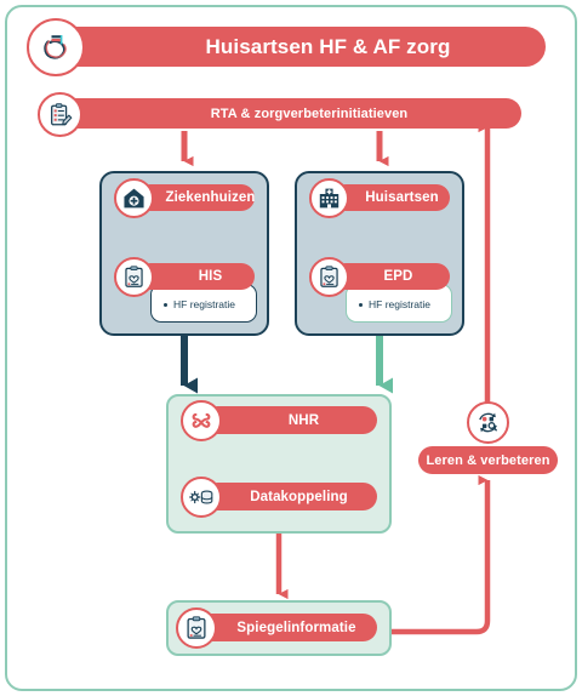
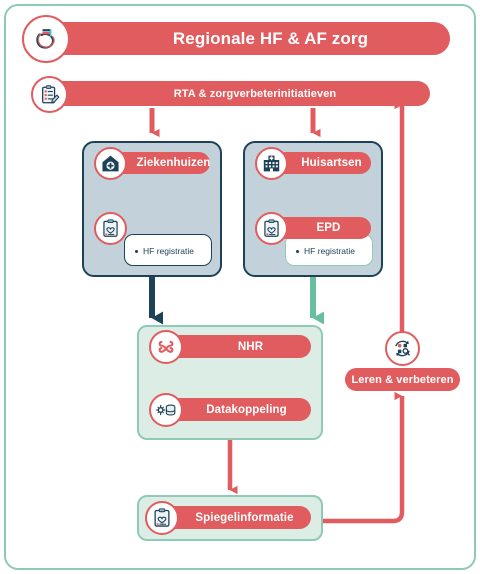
- Huisartsen HF & AF zorg
+ Regionale HF & AF zorg
  RTA & zorgverbeterinitiatieven
  Ziekenhuizen
- HIS
  HF registratie
  Huisartsen
  EPD
  HF registratie
  NHR
  Datakoppeling
  Spiegelinformatie
  Leren & verbeteren
